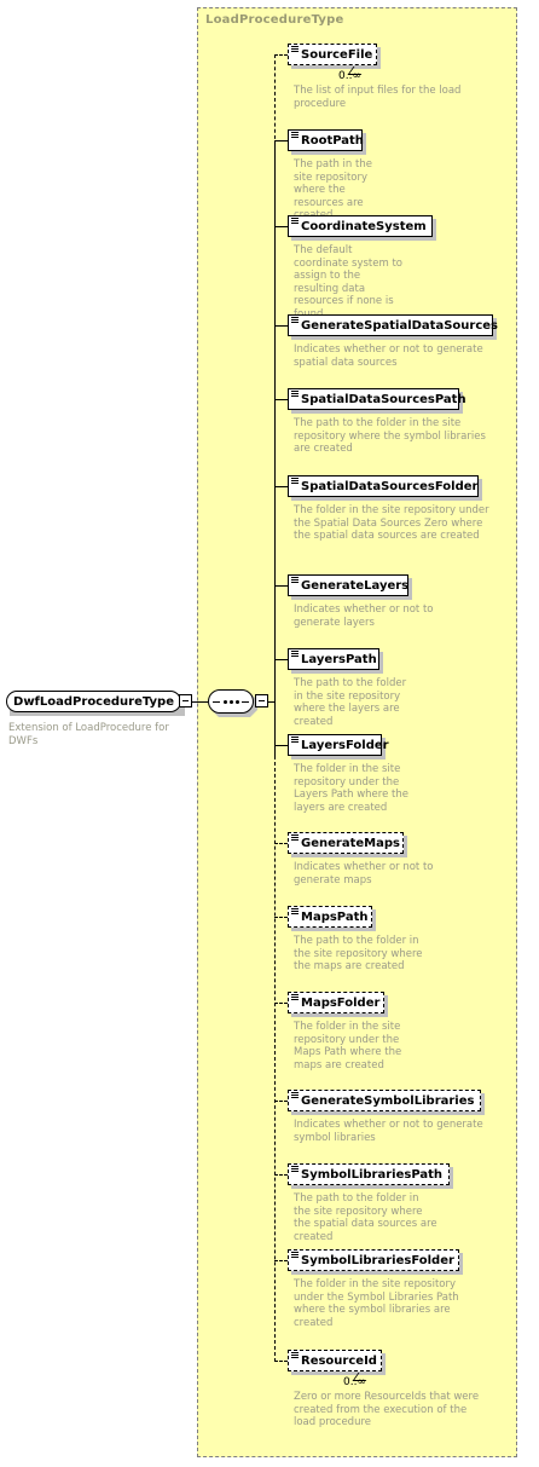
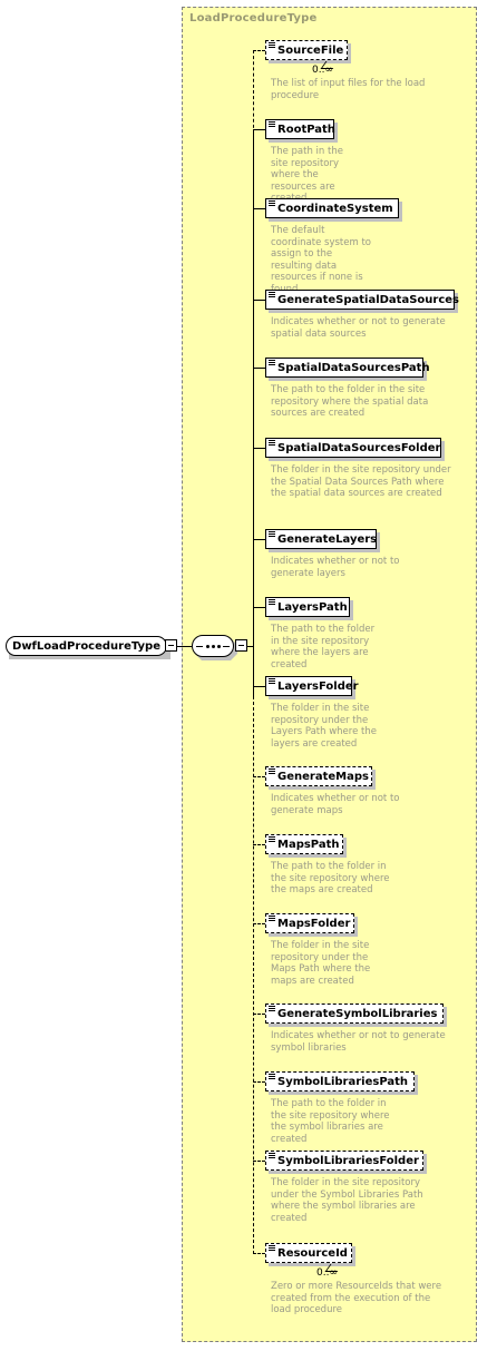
  LoadProcedureType
  DwfLoadProcedureType
- Extension of LoadProcedure for DWFs
  SourceFile
  0..∞
  The list of input files for the load procedure
  RootPath
  The path in the site repository where the resources are
  CoordinateSystem
  The default coordinate system to assign to the resulting data resources if none is
  GenerateSpatialDataSources
  Indicates whether or not to generate spatial data sources
  SpatialDataSourcesPath
- The path to the folder in the site repository where the symbol libraries are created
+ The path to the folder in the site repository where the spatial data sources are created
  SpatialDataSourcesFolder
- The folder in the site repository under the Spatial Data Sources Zero where the spatial data sources are created
+ The folder in the site repository under the Spatial Data Sources Path where the spatial data sources are created
  GenerateLayers
  Indicates whether or not to generate layers
  LayersPath
  The path to the folder in the site repository where the layers are created
  LayersFolder
  The folder in the site repository under the Layers Path where the layers are created
  GenerateMaps
  Indicates whether or not to generate maps
  MapsPath
  The path to the folder in the site repository where the maps are created
  MapsFolder
  The folder in the site repository under the Maps Path where the maps are created
  GenerateSymbolLibraries
  Indicates whether or not to generate symbol libraries
  SymbolLibrariesPath
- The path to the folder in the site repository where the spatial data sources are created
+ The path to the folder in the site repository where the symbol libraries are created
  SymbolLibrariesFolder
  The folder in the site repository under the Symbol Libraries Path where the symbol libraries are created
  ResourceId
  0..∞
  Zero or more ResourceIds that were created from the execution of the load procedure
